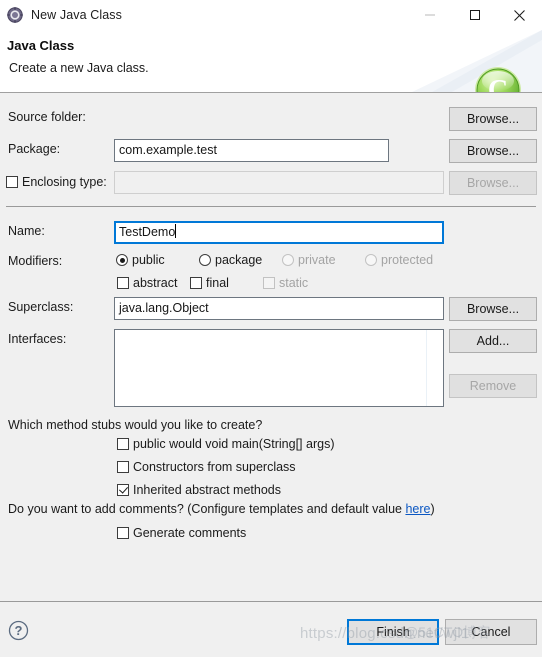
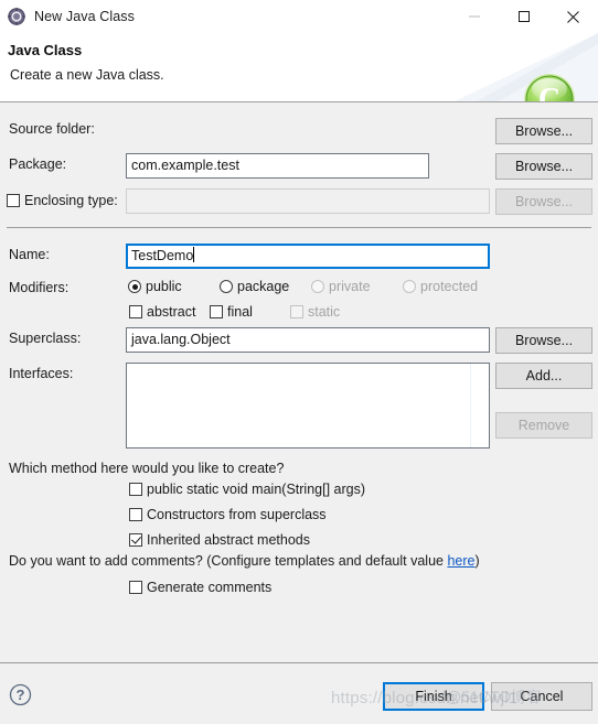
  New Java Class
  Java Class
  Create a new Java class.
  C
  Source folder:
  Browse...
  Package:
  com.example.test
  Browse...
  Enclosing type:
  Browse...
  Name:
  TestDemo
  Modifiers:
  public
  package
  private
  protected
  abstract
  final
  static
  Superclass:
  java.lang.Object
  Browse...
  Interfaces:
  Add...
  Remove
- Which method stubs would you like to create?
+ Which method here would you like to create?
- public would void main(String[] args)
+ public static void main(String[] args)
  Constructors from superclass
  Inherited abstract methods
  Do you want to add comments? (Configure templates and default value here)
  Generate comments
  ?
  Finish
  Cancel
  https://blog.csdn.net/wjl1
  @51CTO博客
